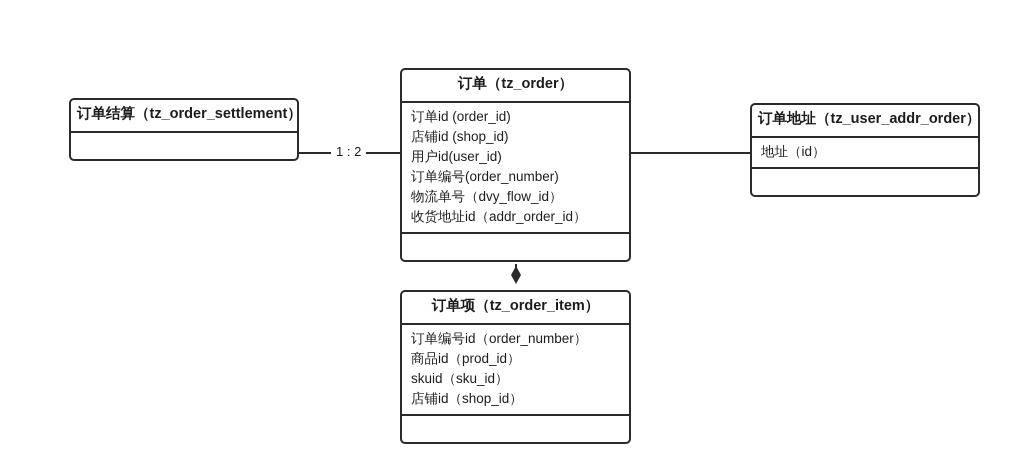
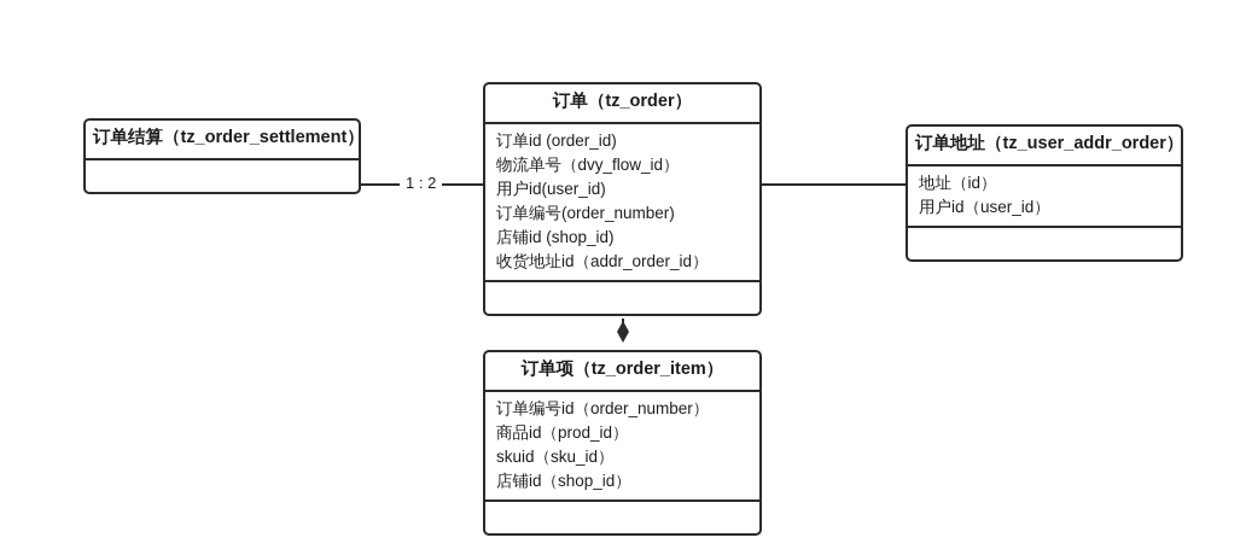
  1 : 2
  订单结算（tz_order_settlement）
  订单（tz_order）
  订单id (order_id)
- 店铺id (shop_id)
+ 物流单号（dvy_flow_id）
  用户id(user_id)
  订单编号(order_number)
- 物流单号（dvy_flow_id）
+ 店铺id (shop_id)
  收货地址id（addr_order_id）
  订单地址（tz_user_addr_order）
  地址（id）
+ 用户id（user_id）
  订单项（tz_order_item）
  订单编号id（order_number）
  商品id（prod_id）
  skuid（sku_id）
  店铺id（shop_id）
